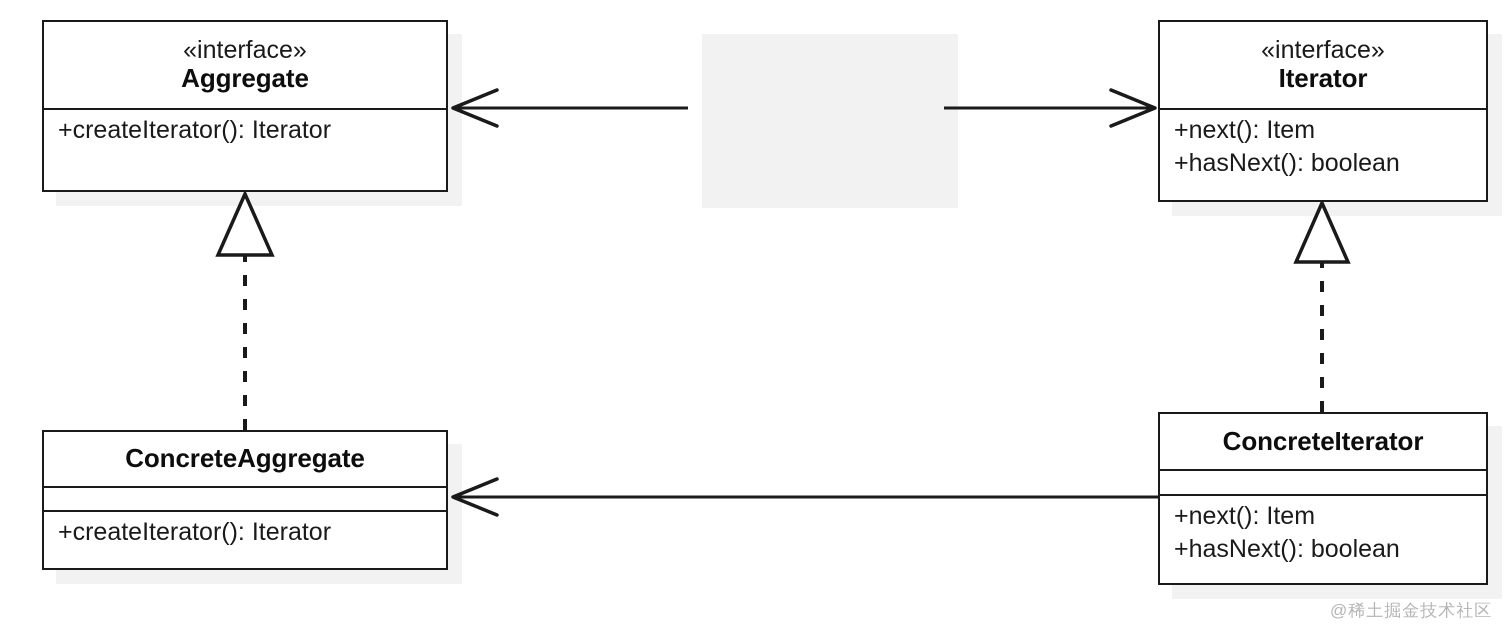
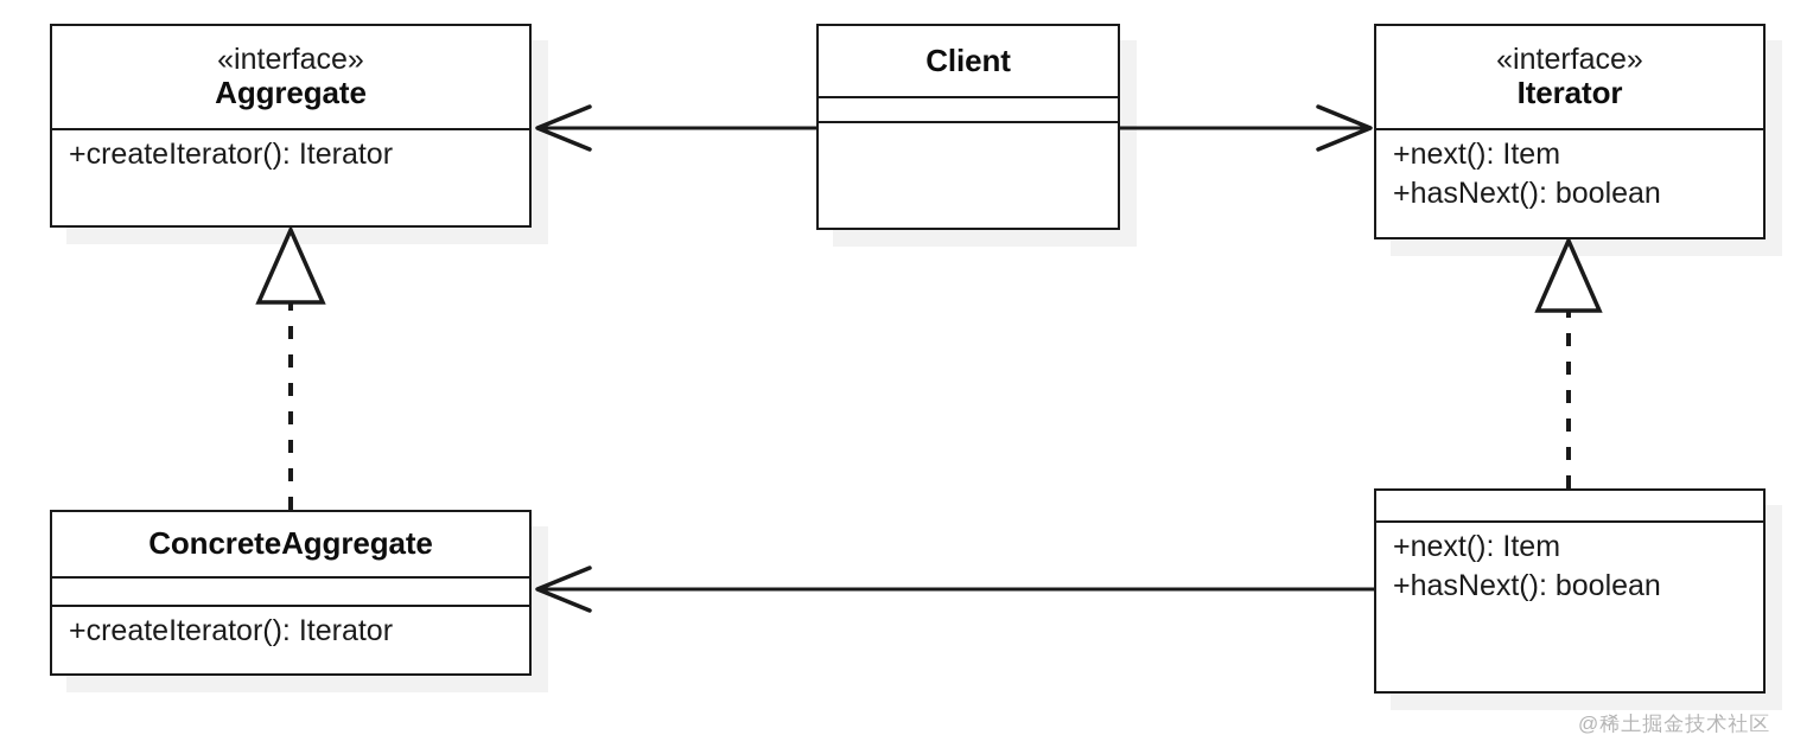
  «interface»
  Aggregate
  +createIterator(): Iterator
+ Client
  «interface»
  Iterator
  +next(): Item
  +hasNext(): boolean
  ConcreteAggregate
  +createIterator(): Iterator
- ConcreteIterator
  +next(): Item
  +hasNext(): boolean
  @稀土掘金技术社区
